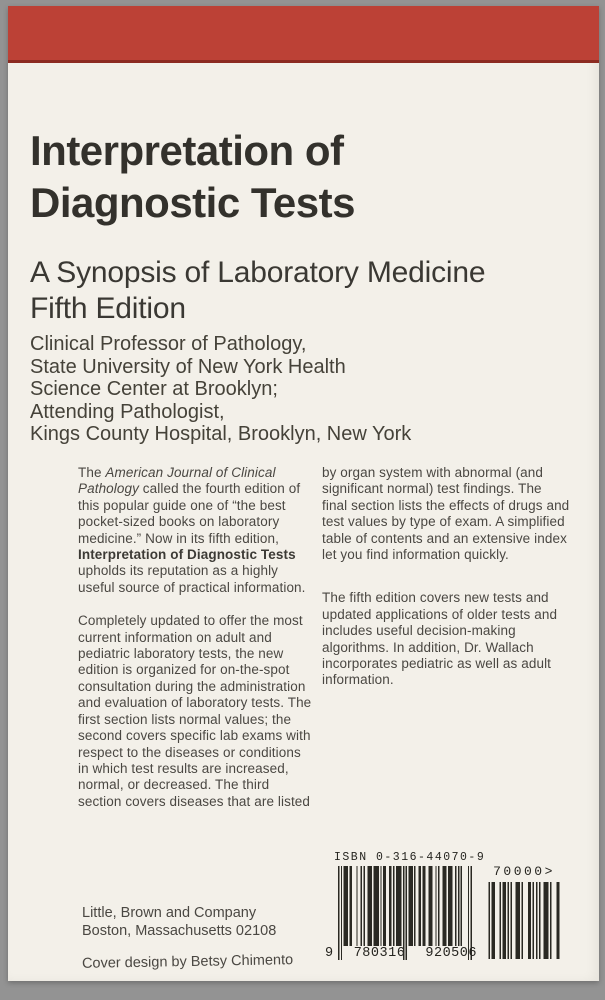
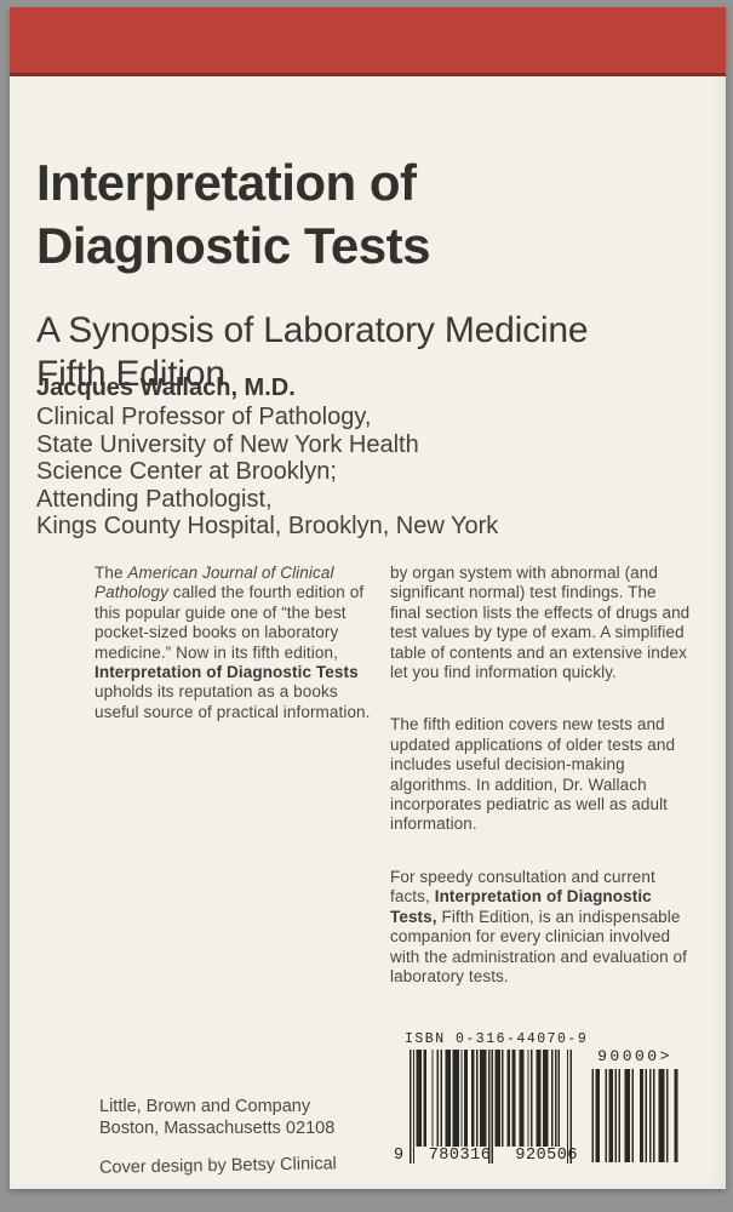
  Interpretation of
  Diagnostic Tests
  A Synopsis of Laboratory Medicine
  Fifth Edition
+ Jacques Wallach, M.D.
  Clinical Professor of Pathology,
  State University of New York Health
  Science Center at Brooklyn;
  Attending Pathologist,
  Kings County Hospital, Brooklyn, New York
- The American Journal of Clinical Pathology called the fourth edition of this popular guide one of “the best pocket-sized books on laboratory medicine.” Now in its fifth edition, Interpretation of Diagnostic Tests upholds its reputation as a highly useful source of practical information.
+ The American Journal of Clinical Pathology called the fourth edition of this popular guide one of “the best pocket-sized books on laboratory medicine.” Now in its fifth edition, Interpretation of Diagnostic Tests upholds its reputation as a books useful source of practical information.
- Completely updated to offer the most current information on adult and pediatric laboratory tests, the new edition is organized for on-the-spot consultation during the administration and evaluation of laboratory tests. The first section lists normal values; the second covers specific lab exams with respect to the diseases or conditions in which test results are increased, normal, or decreased. The third section covers diseases that are listed
  by organ system with abnormal (and significant normal) test findings. The final section lists the effects of drugs and test values by type of exam. A simplified table of contents and an extensive index let you find information quickly.
  The fifth edition covers new tests and updated applications of older tests and includes useful decision-making algorithms. In addition, Dr. Wallach incorporates pediatric as well as adult information.
+ For speedy consultation and current facts, Interpretation of Diagnostic Tests, Fifth Edition, is an indispensable companion for every clinician involved with the administration and evaluation of laboratory tests.
  Little, Brown and Company
  Boston, Massachusetts 02108
- Cover design by Betsy Chimento
+ Cover design by Betsy Clinical
  ISBN 0-316-44070-9
  9
  780316
  920506
- 70000>
+ 90000>
